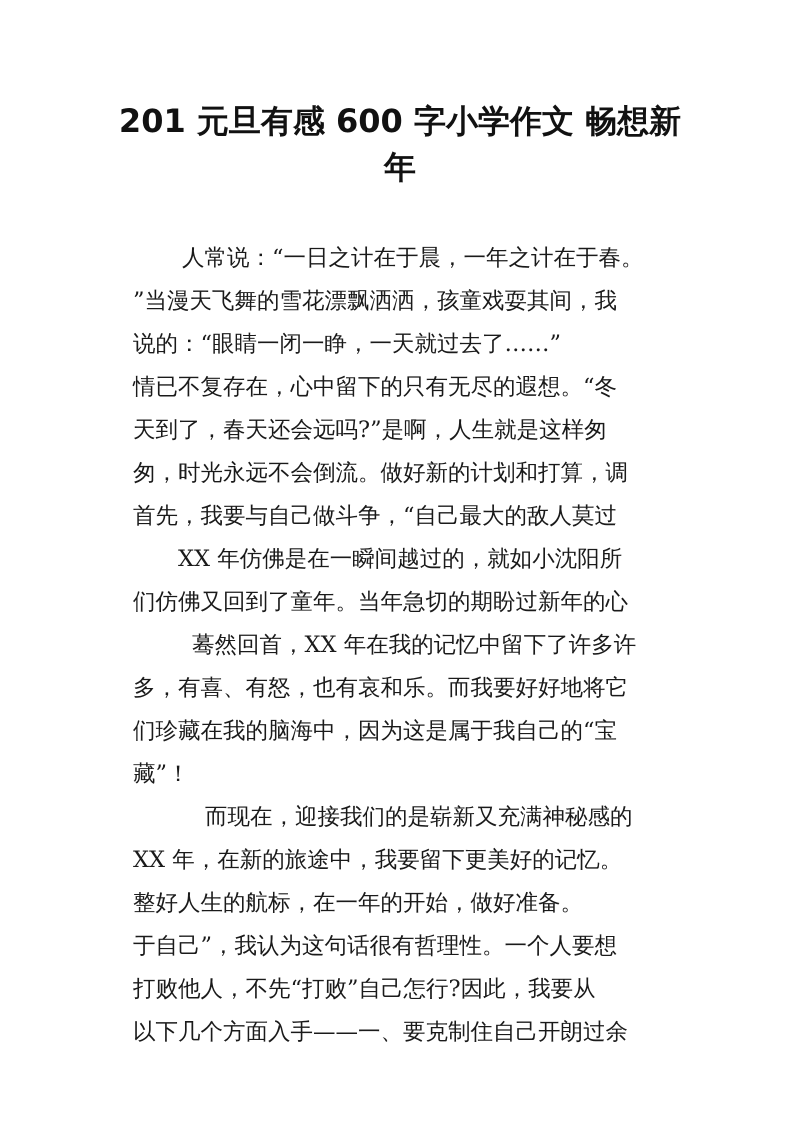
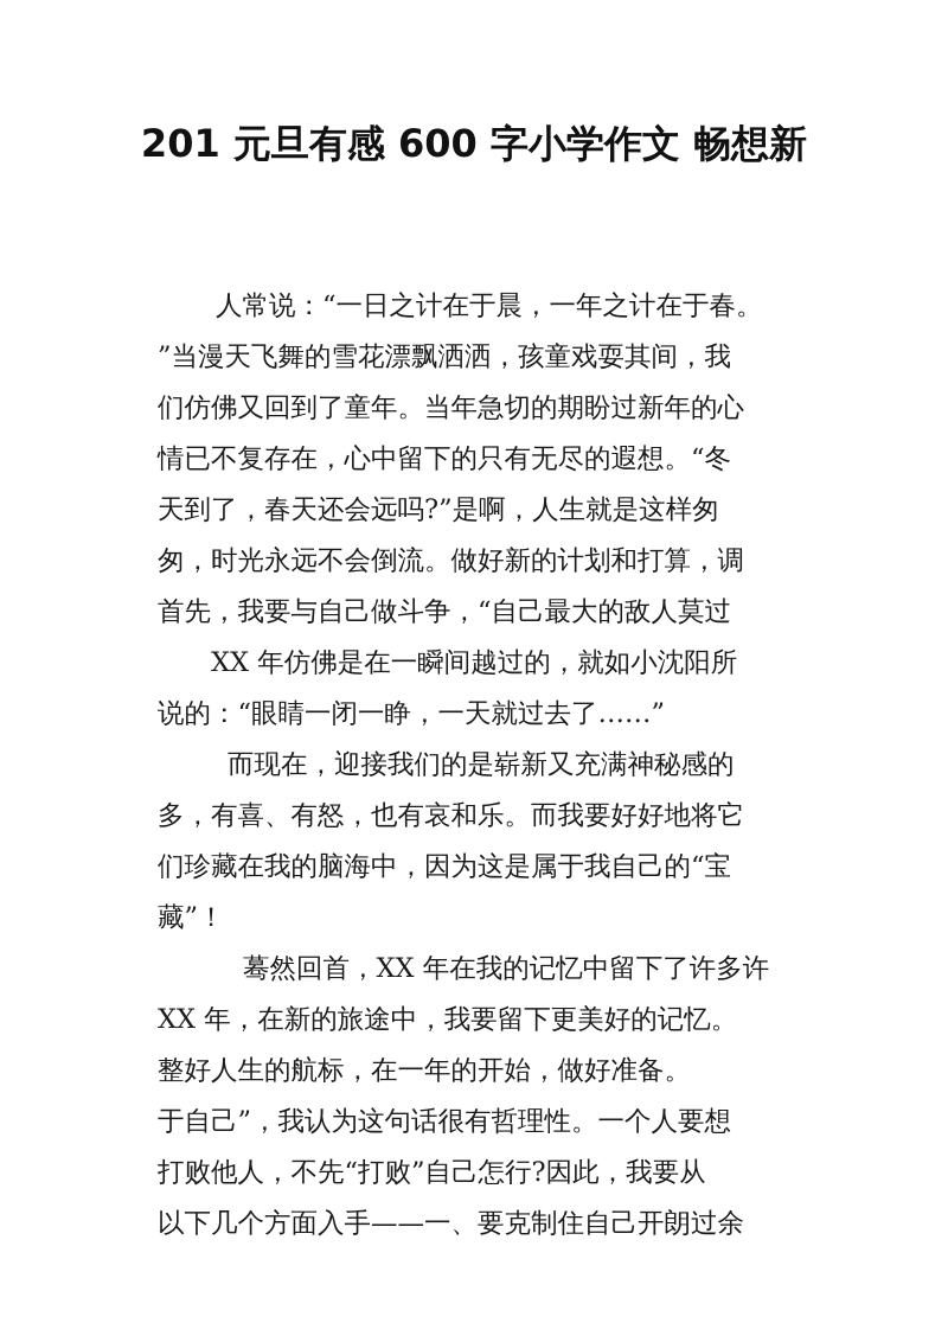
  201 元旦有感 600 字小学作文 畅想新
- 年
  人常说：“一日之计在于晨，一年之计在于春。
  ”当漫天飞舞的雪花漂飘洒洒，孩童戏耍其间，我
- 说的：“眼睛一闭一睁，一天就过去了……”
+ 们仿佛又回到了童年。当年急切的期盼过新年的心
  情已不复存在，心中留下的只有无尽的遐想。“冬
  天到了，春天还会远吗?”是啊，人生就是这样匆
  匆，时光永远不会倒流。做好新的计划和打算，调
  首先，我要与自己做斗争，“自己最大的敌人莫过
  XX 年仿佛是在一瞬间越过的，就如小沈阳所
- 们仿佛又回到了童年。当年急切的期盼过新年的心
+ 说的：“眼睛一闭一睁，一天就过去了……”
- 蓦然回首，XX 年在我的记忆中留下了许多许
+ 而现在，迎接我们的是崭新又充满神秘感的
  多，有喜、有怒，也有哀和乐。而我要好好地将它
  们珍藏在我的脑海中，因为这是属于我自己的“宝
  藏”！
- 而现在，迎接我们的是崭新又充满神秘感的
+ 蓦然回首，XX 年在我的记忆中留下了许多许
  XX 年，在新的旅途中，我要留下更美好的记忆。
  整好人生的航标，在一年的开始，做好准备。
  于自己”，我认为这句话很有哲理性。一个人要想
  打败他人，不先“打败”自己怎行?因此，我要从
  以下几个方面入手——一、要克制住自己开朗过余
